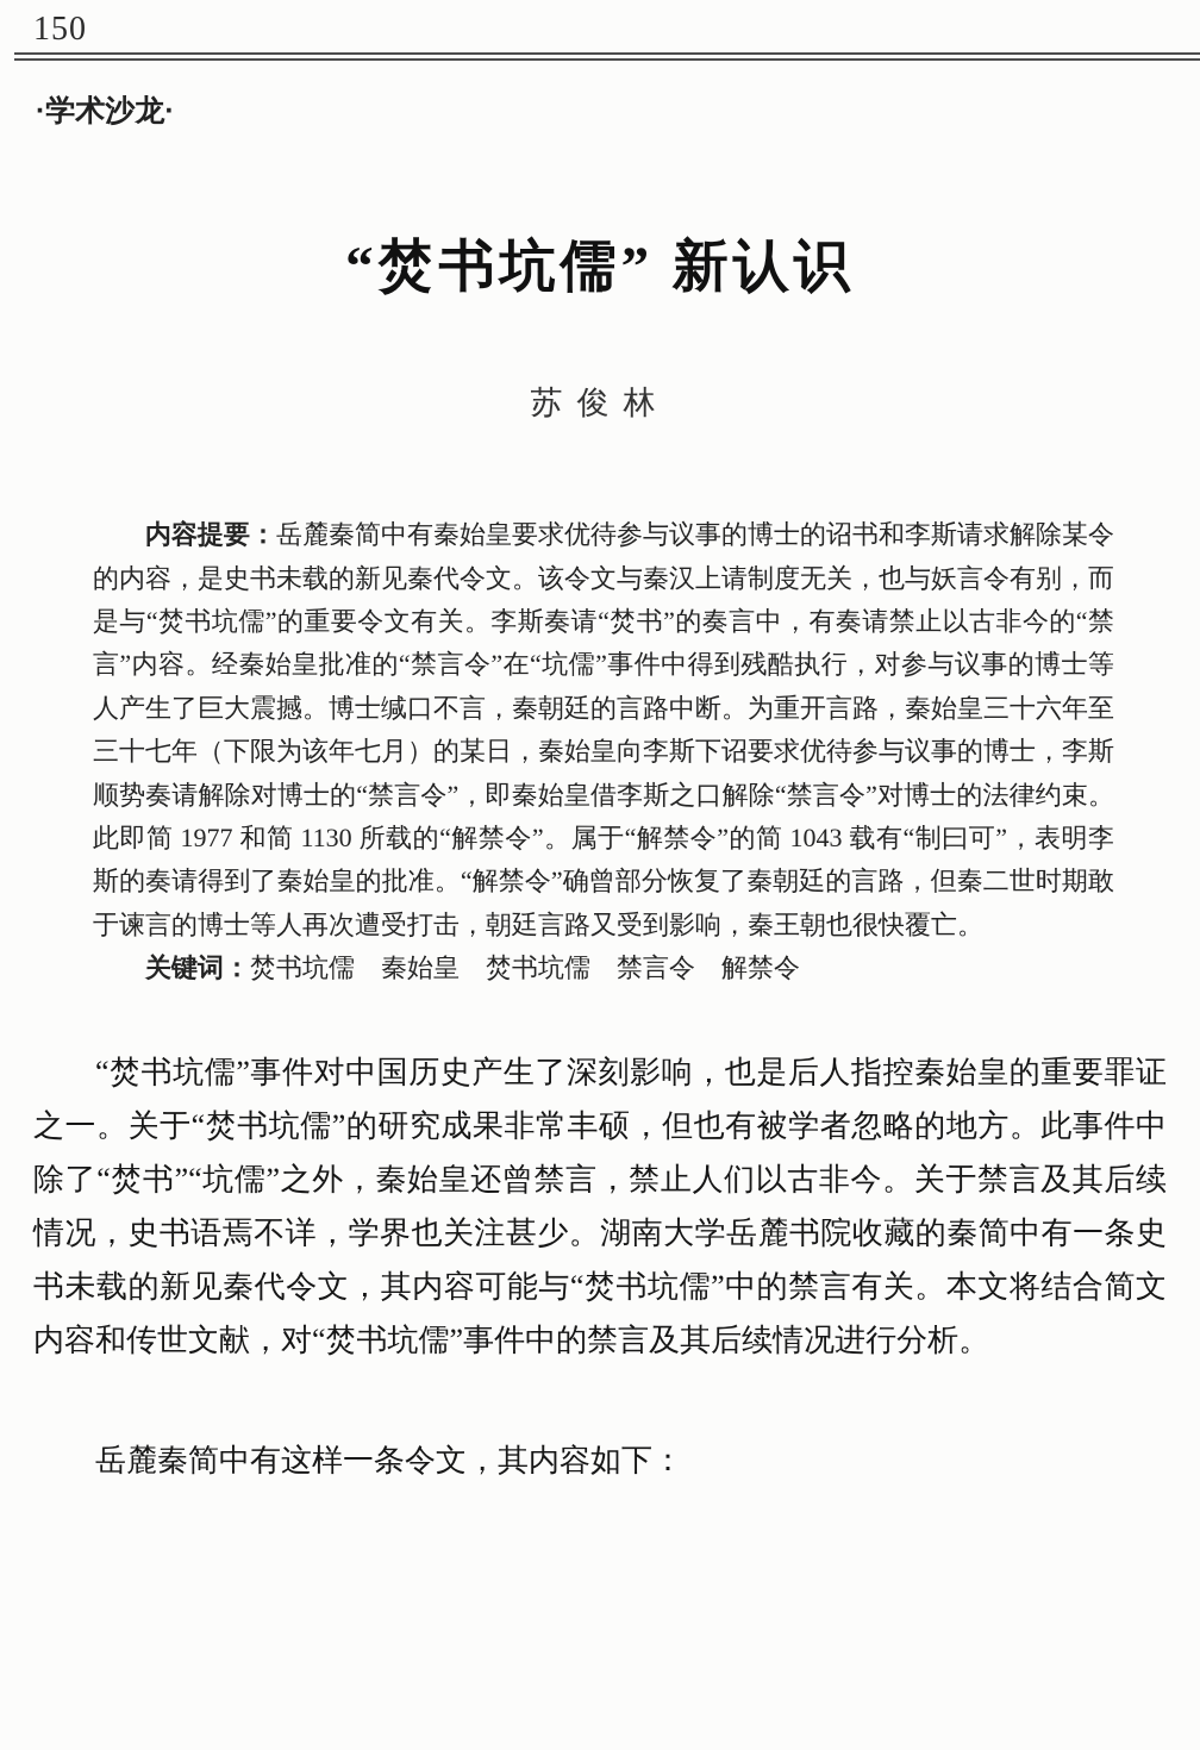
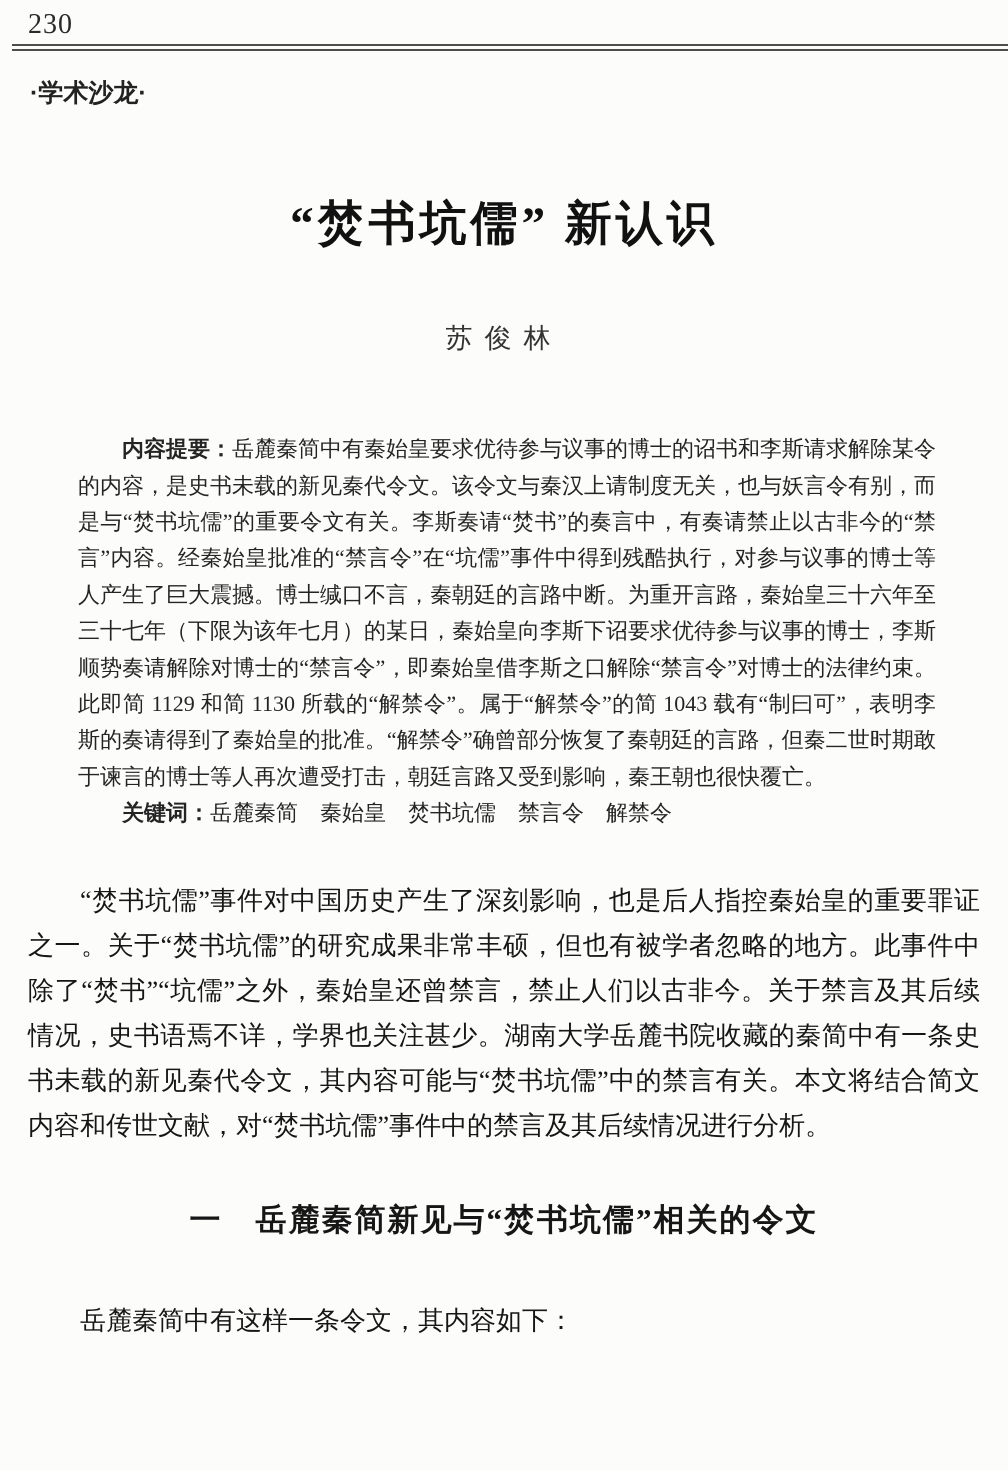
- 150
+ 230
  ·学术沙龙·
  “焚书坑儒” 新认识
  苏俊林
- 内容提要：岳麓秦简中有秦始皇要求优待参与议事的博士的诏书和李斯请求解除某令的内容，是史书未载的新见秦代令文。该令文与秦汉上请制度无关，也与妖言令有别，而是与“焚书坑儒”的重要令文有关。李斯奏请“焚书”的奏言中，有奏请禁止以古非今的“禁言”内容。经秦始皇批准的“禁言令”在“坑儒”事件中得到残酷执行，对参与议事的博士等人产生了巨大震撼。博士缄口不言，秦朝廷的言路中断。为重开言路，秦始皇三十六年至三十七年（下限为该年七月）的某日，秦始皇向李斯下诏要求优待参与议事的博士，李斯顺势奏请解除对博士的“禁言令”，即秦始皇借李斯之口解除“禁言令”对博士的法律约束。此即简 1977 和简 1130 所载的“解禁令”。属于“解禁令”的简 1043 载有“制曰可”，表明李斯的奏请得到了秦始皇的批准。“解禁令”确曾部分恢复了秦朝廷的言路，但秦二世时期敢于谏言的博士等人再次遭受打击，朝廷言路又受到影响，秦王朝也很快覆亡。
+ 内容提要：岳麓秦简中有秦始皇要求优待参与议事的博士的诏书和李斯请求解除某令的内容，是史书未载的新见秦代令文。该令文与秦汉上请制度无关，也与妖言令有别，而是与“焚书坑儒”的重要令文有关。李斯奏请“焚书”的奏言中，有奏请禁止以古非今的“禁言”内容。经秦始皇批准的“禁言令”在“坑儒”事件中得到残酷执行，对参与议事的博士等人产生了巨大震撼。博士缄口不言，秦朝廷的言路中断。为重开言路，秦始皇三十六年至三十七年（下限为该年七月）的某日，秦始皇向李斯下诏要求优待参与议事的博士，李斯顺势奏请解除对博士的“禁言令”，即秦始皇借李斯之口解除“禁言令”对博士的法律约束。此即简 1129 和简 1130 所载的“解禁令”。属于“解禁令”的简 1043 载有“制曰可”，表明李斯的奏请得到了秦始皇的批准。“解禁令”确曾部分恢复了秦朝廷的言路，但秦二世时期敢于谏言的博士等人再次遭受打击，朝廷言路又受到影响，秦王朝也很快覆亡。
- 关键词：焚书坑儒 秦始皇 焚书坑儒 禁言令 解禁令
+ 关键词：岳麓秦简 秦始皇 焚书坑儒 禁言令 解禁令
  “焚书坑儒”事件对中国历史产生了深刻影响，也是后人指控秦始皇的重要罪证之一。关于“焚书坑儒”的研究成果非常丰硕，但也有被学者忽略的地方。此事件中除了“焚书”“坑儒”之外，秦始皇还曾禁言，禁止人们以古非今。关于禁言及其后续情况，史书语焉不详，学界也关注甚少。湖南大学岳麓书院收藏的秦简中有一条史书未载的新见秦代令文，其内容可能与“焚书坑儒”中的禁言有关。本文将结合简文内容和传世文献，对“焚书坑儒”事件中的禁言及其后续情况进行分析。
+ 一 岳麓秦简新见与“焚书坑儒”相关的令文
  岳麓秦简中有这样一条令文，其内容如下：
